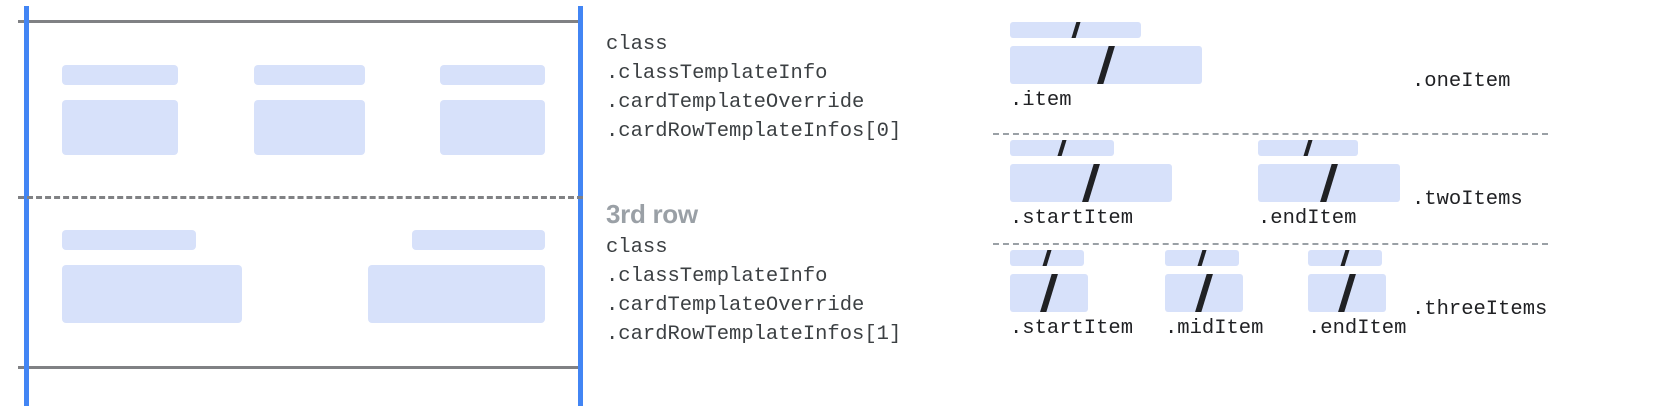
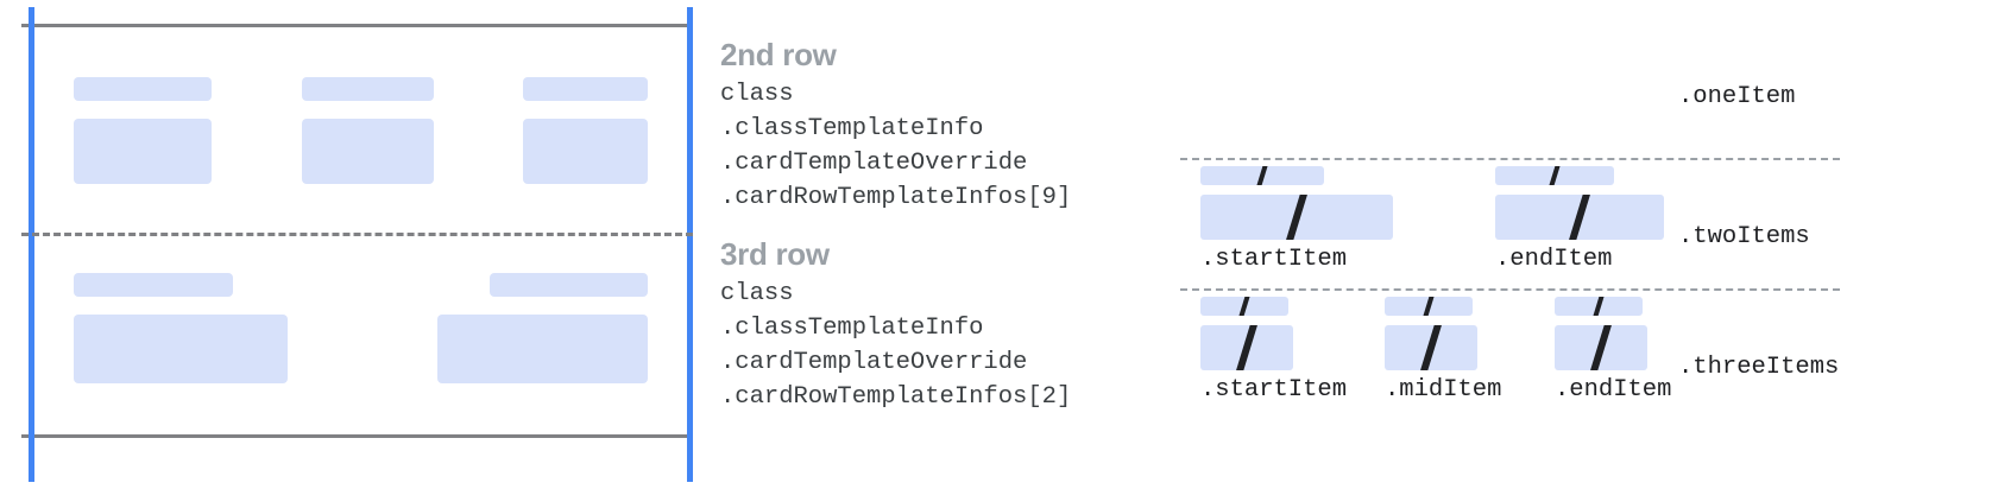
+ 2nd row
  class
  .classTemplateInfo
  .cardTemplateOverride
- .cardRowTemplateInfos[0]
+ .cardRowTemplateInfos[9]
  3rd row
  class
  .classTemplateInfo
  .cardTemplateOverride
- .cardRowTemplateInfos[1]
+ .cardRowTemplateInfos[2]
- .item
  .oneItem
  .startItem
  .endItem
  .twoItems
  .startItem
  .midItem
  .endItem
  .threeItems
